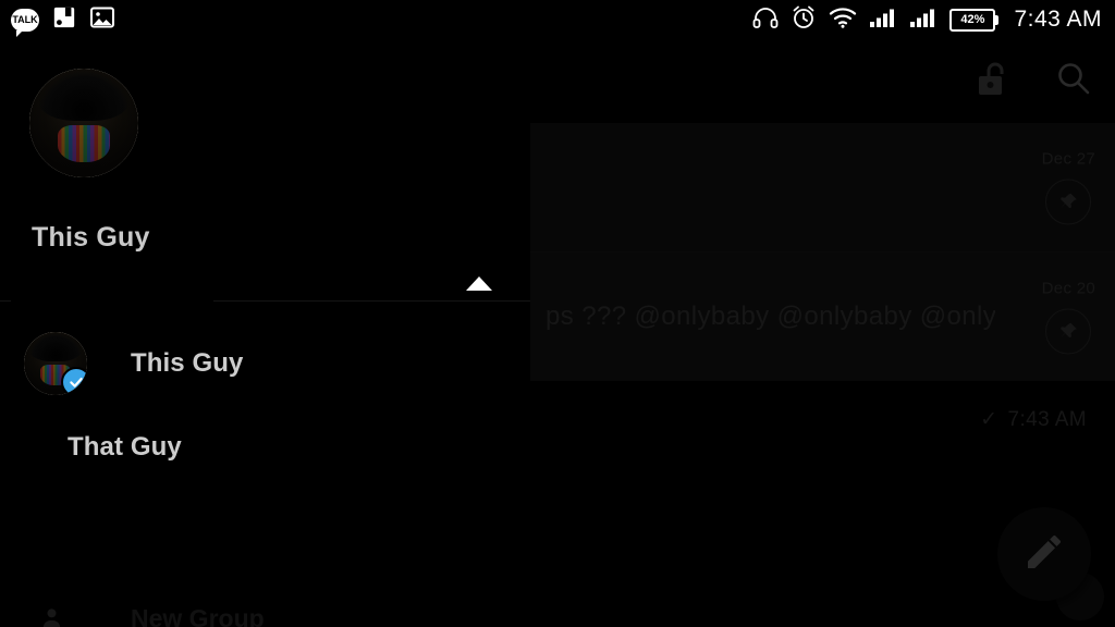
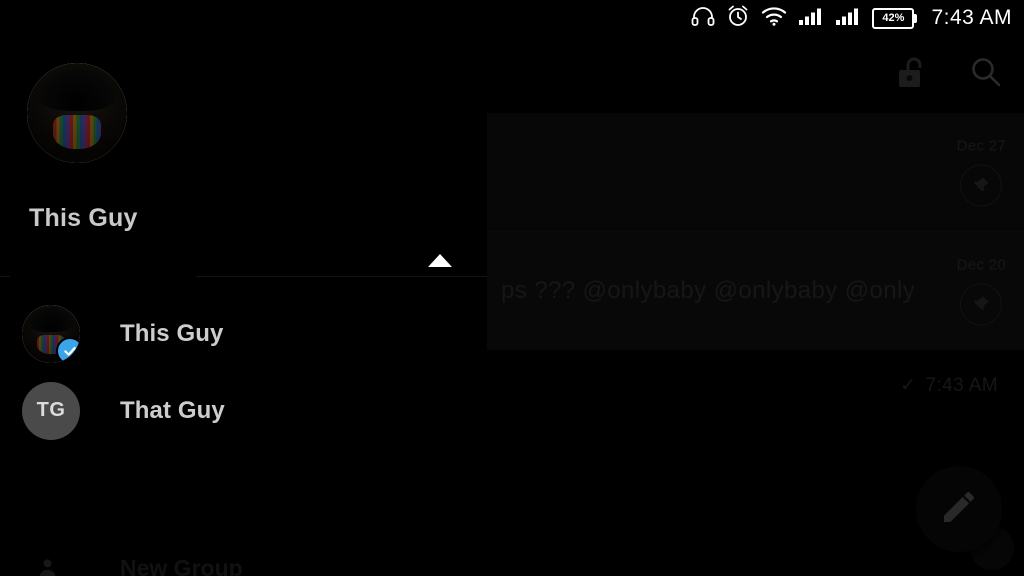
  This Guy
  This Guy
+ TG
  That Guy
- TALK
  42%
  7:43 AM
